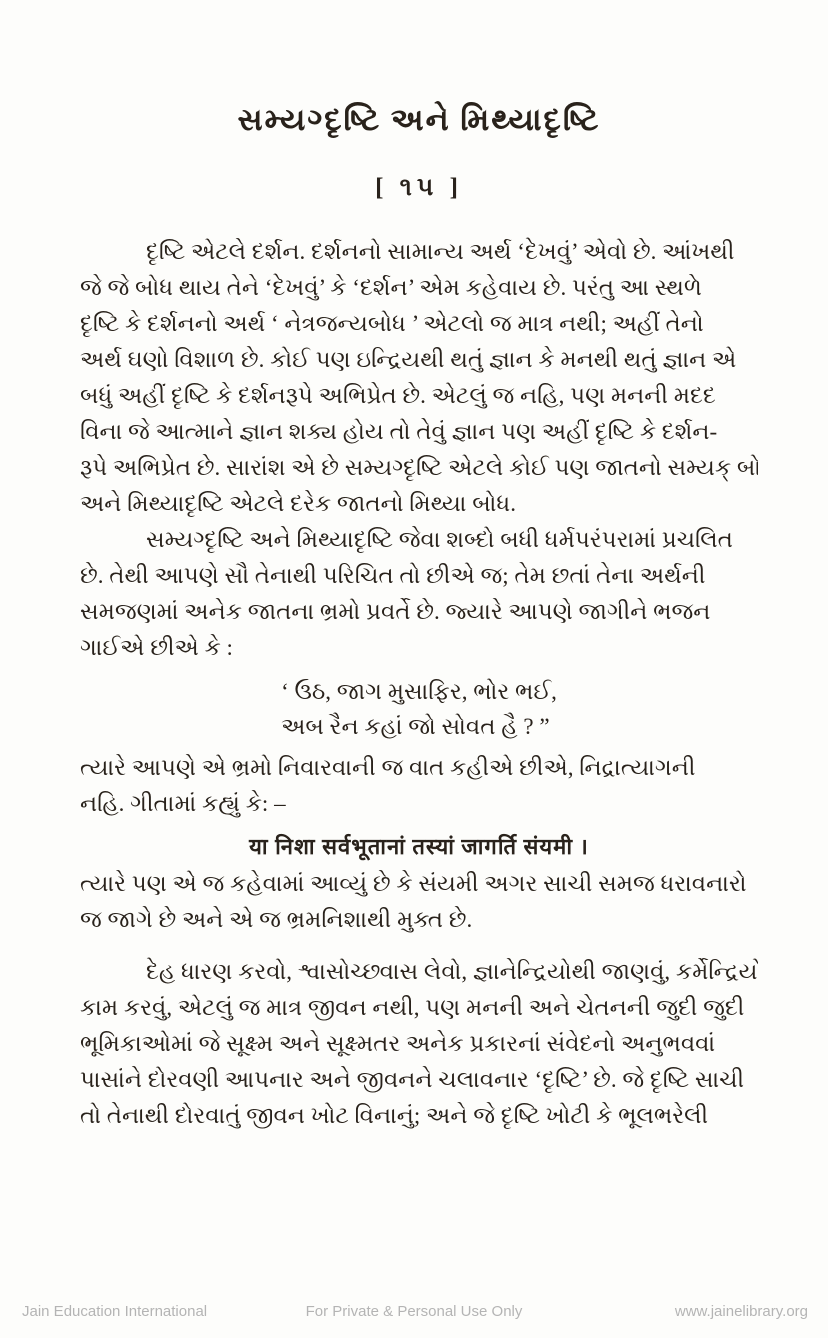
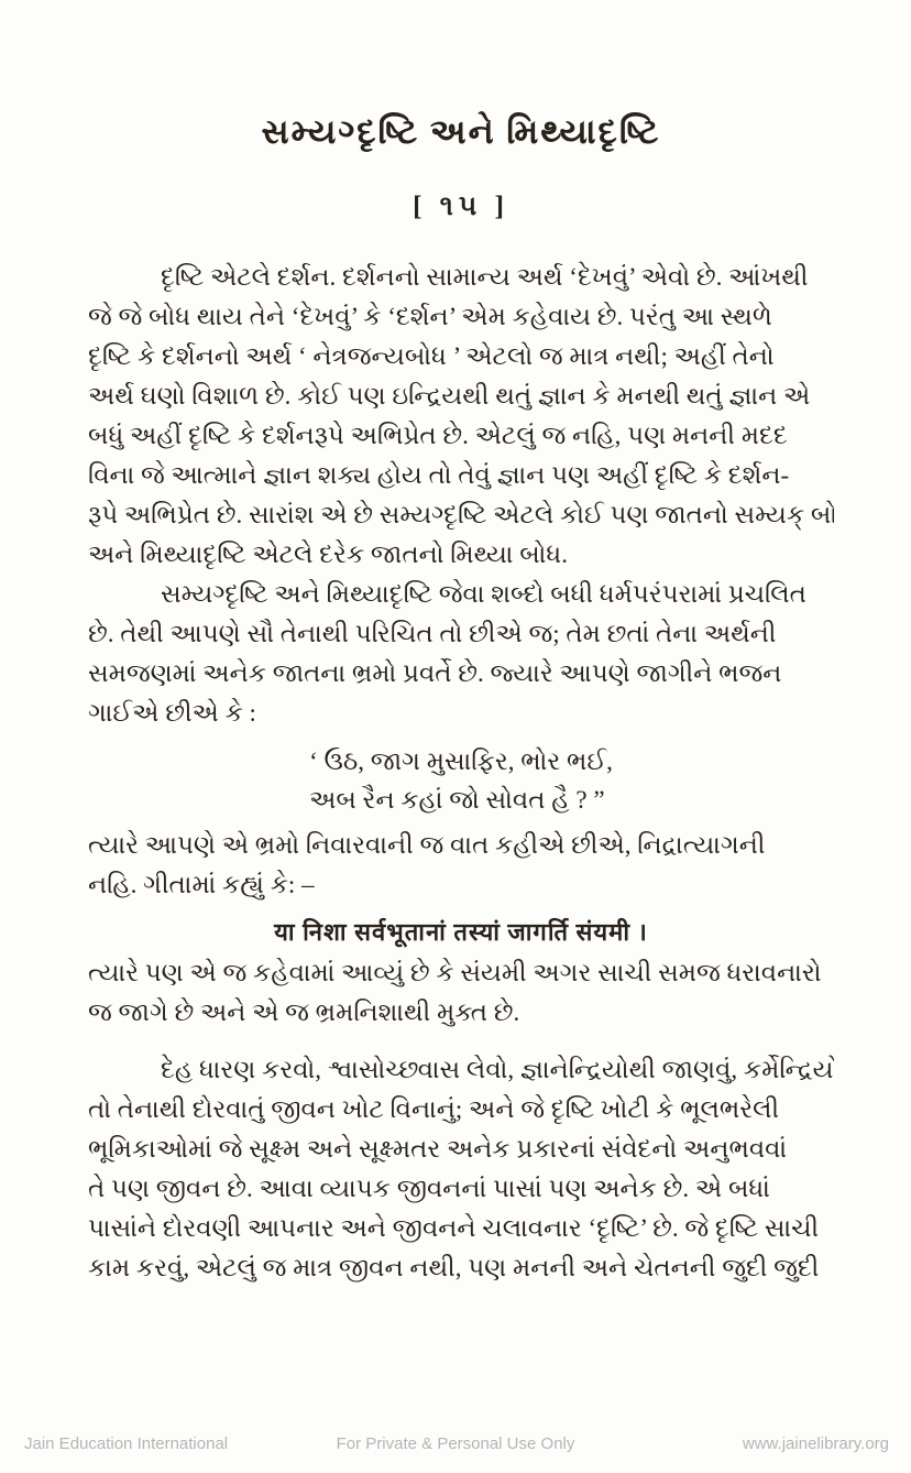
  સમ્યગ્દૃષ્ટિ અને મિથ્યાદૃષ્ટિ
  [ ૧૫ ]
  દૃષ્ટિ એટલે દર્શન. દર્શનનો સામાન્ય અર્થ ‘દેખવું’ એવો છે. આંખથી
  જે જે બોધ થાય તેને ‘દેખવું’ કે ‘દર્શન’ એમ કહેવાય છે. પરંતુ આ સ્થળે
  દૃષ્ટિ કે દર્શનનો અર્થ ‘ નેત્રજન્યબોધ ’ એટલો જ માત્ર નથી; અહીં તેનો
  અર્થ ઘણો વિશાળ છે. કોઈ પણ ઇન્દ્રિયથી થતું જ્ઞાન કે મનથી થતું જ્ઞાન એ
  બધું અહીં દૃષ્ટિ કે દર્શનરૂપે અભિપ્રેત છે. એટલું જ નહિ, પણ મનની મદદ
  વિના જે આત્માને જ્ઞાન શક્ય હોય તો તેવું જ્ઞાન પણ અહીં દૃષ્ટિ કે દર્શન-
  રૂપે અભિપ્રેત છે. સારાંશ એ છે સમ્યગ્દૃષ્ટિ એટલે કોઈ પણ જાતનો સમ્યક્ બો
  અને મિથ્યાદૃષ્ટિ એટલે દરેક જાતનો મિથ્યા બોધ.
  સમ્યગ્દૃષ્ટિ અને મિથ્યાદૃષ્ટિ જેવા શબ્દો બધી ધર્મપરંપરામાં પ્રચલિત
  છે. તેથી આપણે સૌ તેનાથી પરિચિત તો છીએ જ; તેમ છતાં તેના અર્થની
  સમજણમાં અનેક જાતના ભ્રમો પ્રવર્તે છે. જ્યારે આપણે જાગીને ભજન
  ગાઈએ છીએ કે :
  ‘ ઉઠ, જાગ મુસાફિર, ભોર ભઈ,
  અબ રૈન કહાં જો સોવત હૈ ? ”
  ત્યારે આપણે એ ભ્રમો નિવારવાની જ વાત કહીએ છીએ, નિદ્રાત્યાગની
  નહિ. ગીતામાં કહ્યું કે: –
  या निशा सर्वभूतानां तस्यां जागर्ति संयमी ।
  ત્યારે પણ એ જ કહેવામાં આવ્યું છે કે સંયમી અગર સાચી સમજ ધરાવનારો
  જ જાગે છે અને એ જ ભ્રમનિશાથી મુક્ત છે.
  દેહ ધારણ કરવો, શ્વાસોચ્છ્વાસ લેવો, જ્ઞાનેન્દ્રિયોથી જાણવું, કર્મેન્દ્રિયો
- કામ કરવું, એટલું જ માત્ર જીવન નથી, પણ મનની અને ચેતનની જુદી જુદી
+ તો તેનાથી દોરવાતું જીવન ખોટ વિનાનું; અને જે દૃષ્ટિ ખોટી કે ભૂલભરેલી
  ભૂમિકાઓમાં જે સૂક્ષ્મ અને સૂક્ષ્મતર અનેક પ્રકારનાં સંવેદનો અનુભવવાં
+ તે પણ જીવન છે. આવા વ્યાપક જીવનનાં પાસાં પણ અનેક છે. એ બધાં
  પાસાંને દોરવણી આપનાર અને જીવનને ચલાવનાર ‘દૃષ્ટિ’ છે. જે દૃષ્ટિ સાચી
- તો તેનાથી દોરવાતું જીવન ખોટ વિનાનું; અને જે દૃષ્ટિ ખોટી કે ભૂલભરેલી
+ કામ કરવું, એટલું જ માત્ર જીવન નથી, પણ મનની અને ચેતનની જુદી જુદી
  Jain Education International
  For Private & Personal Use Only
  www.jainelibrary.org
